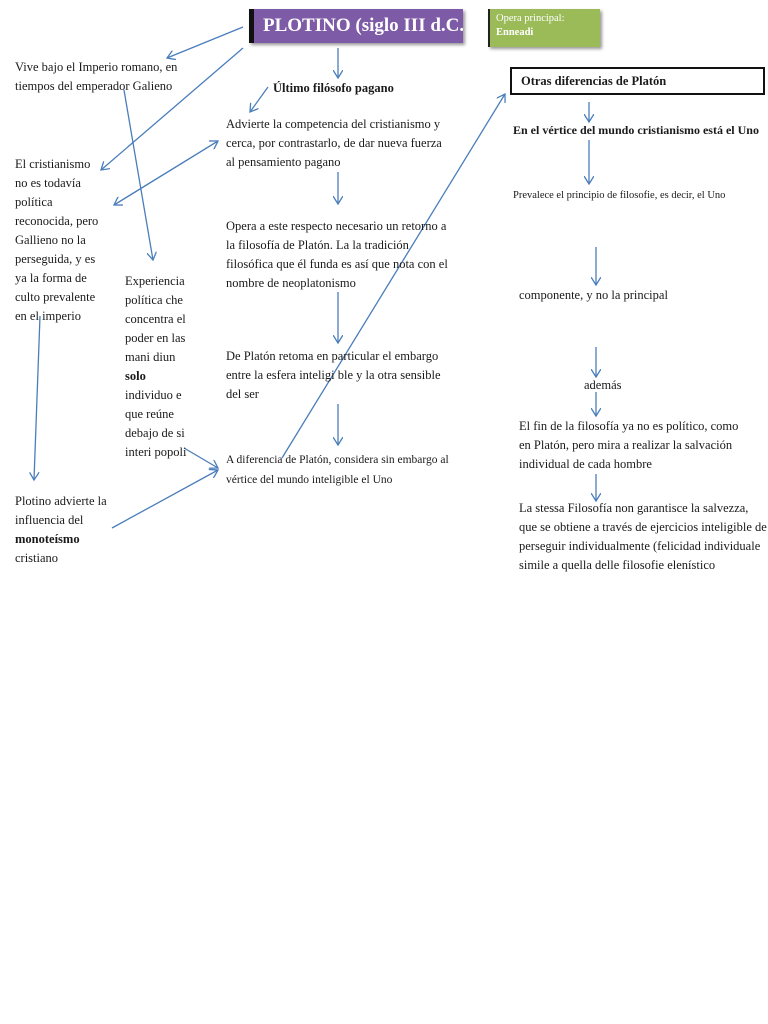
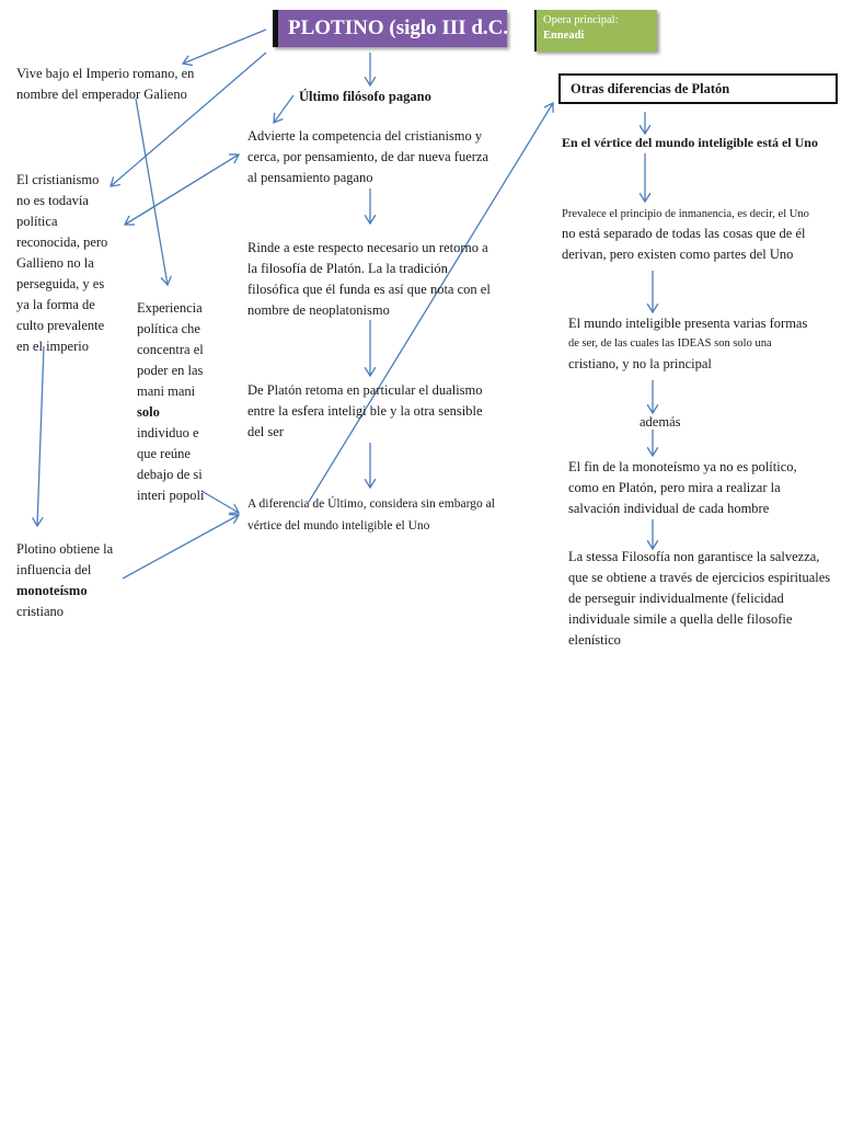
  PLOTINO (siglo III d.C.
  Opera principal:
  Enneadi
- Vive bajo el Imperio romano, en tiempos del emperador Galieno
+ Vive bajo el Imperio romano, en nombre del emperador Galieno
  El cristianismo no es todavía política reconocida, pero Gallieno no la perseguida, y es ya la forma de culto prevalente en el imperio
- Experiencia política che concentra el poder en las mani diun solo individuo e que reúne debajo de si interi popoli
+ Experiencia política che concentra el poder en las mani mani solo individuo e que reúne debajo de si interi popoli
- Plotino advierte la influencia del monoteísmo cristiano
+ Plotino obtiene la influencia del monoteísmo cristiano
  Último filósofo pagano
- Advierte la competencia del cristianismo y cerca, por contrastarlo, de dar nueva fuerza al pensamiento pagano
+ Advierte la competencia del cristianismo y cerca, por pensamiento, de dar nueva fuerza al pensamiento pagano
- Opera a este respecto necesario un retorno a la filosofía de Platón. La la tradición filosófica que él funda es así que nota con el nombre de neoplatonismo
+ Rinde a este respecto necesario un retorno a la filosofía de Platón. La la tradición filosófica que él funda es así que nota con el nombre de neoplatonismo
- De Platón retoma en particular el embargo entre la esfera inteligi ble y la otra sensible del ser
+ De Platón retoma en particular el dualismo entre la esfera inteligi ble y la otra sensible del ser
- A diferencia de Platón, considera sin embargo al vértice del mundo inteligible el Uno
+ A diferencia de Último, considera sin embargo al vértice del mundo inteligible el Uno
  Otras diferencias de Platón
- En el vértice del mundo cristianismo está el Uno
+ En el vértice del mundo inteligible está el Uno
- Prevalece el principio de filosofie, es decir, el Uno
+ Prevalece el principio de inmanencia, es decir, el Uno
+ no está separado de todas las cosas que de él derivan, pero existen como partes del Uno
+ El mundo inteligible presenta varias formas
+ de ser, de las cuales las IDEAS son solo una
- componente, y no la principal
+ cristiano, y no la principal
  además
- El fin de la filosofía ya no es político, como en Platón, pero mira a realizar la salvación individual de cada hombre
+ El fin de la monoteísmo ya no es político, como en Platón, pero mira a realizar la salvación individual de cada hombre
- La stessa Filosofía non garantisce la salvezza, que se obtiene a través de ejercicios inteligible de perseguir individualmente (felicidad individuale simile a quella delle filosofie elenístico
+ La stessa Filosofía non garantisce la salvezza, que se obtiene a través de ejercicios espirituales de perseguir individualmente (felicidad individuale simile a quella delle filosofie elenístico
